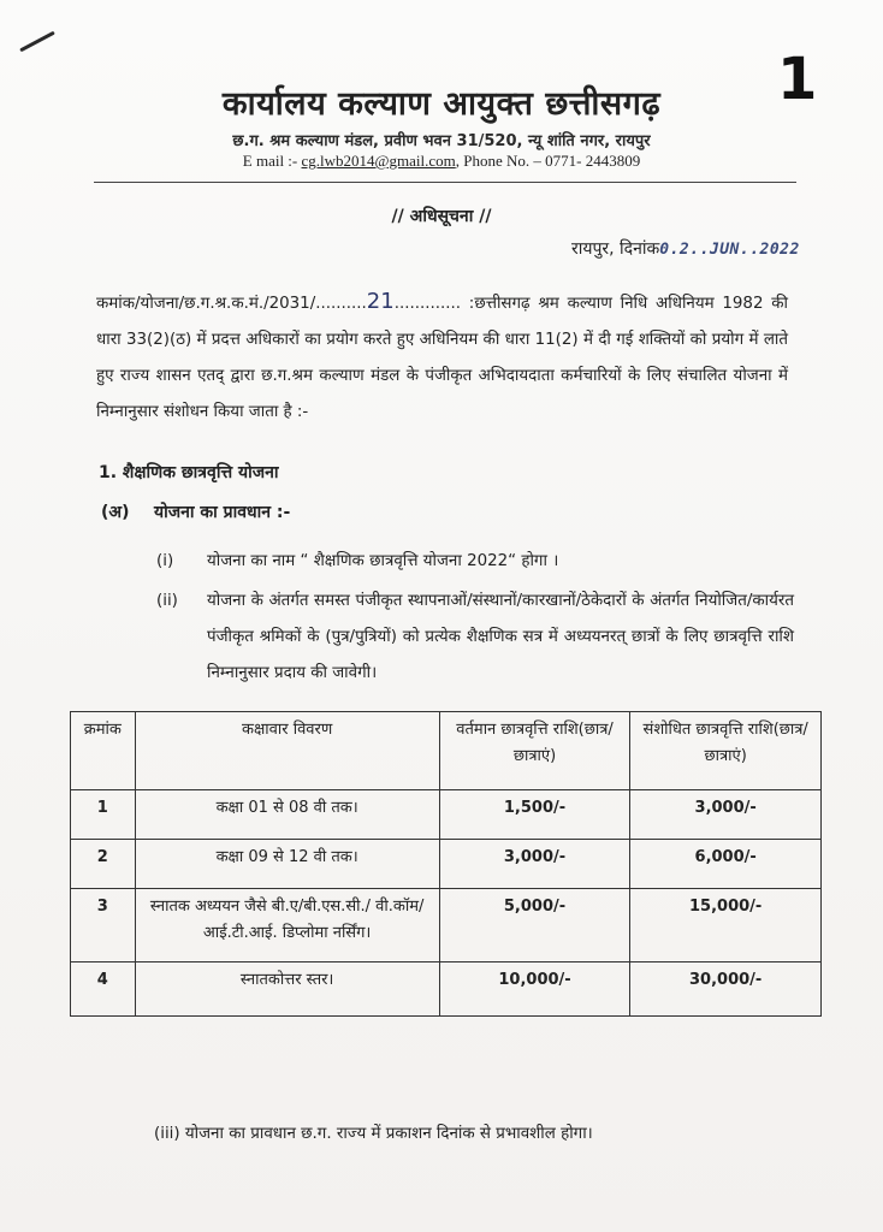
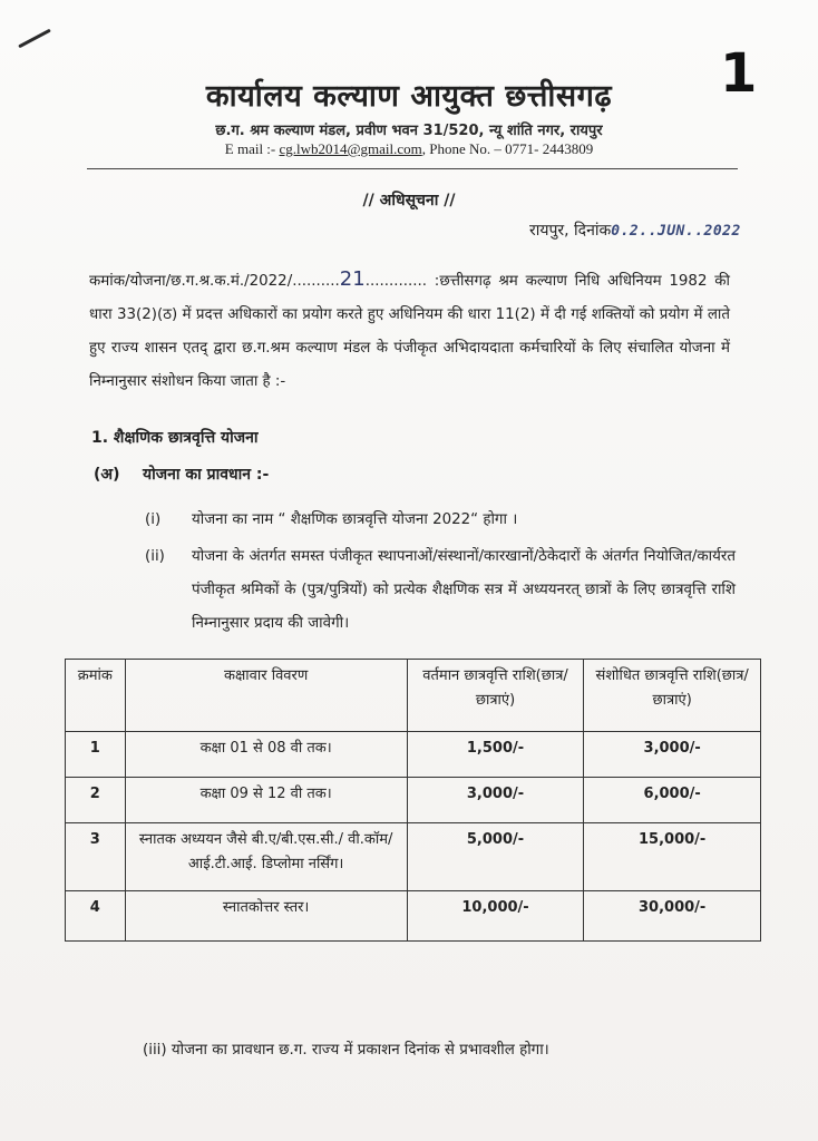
  1
  कार्यालय कल्याण आयुक्त छत्तीसगढ़
  छ.ग. श्रम कल्याण मंडल, प्रवीण भवन 31/520, न्यू शांति नगर, रायपुर
  E mail :- cg.lwb2014@gmail.com, Phone No. – 0771- 2443809
  // अधिसूचना //
  रायपुर, दिनांक0.2..JUN..2022
- कमांक/योजना/छ.ग.श्र.क.मं./2031/..........21............. :छत्तीसगढ़ श्रम कल्याण निधि अधिनियम 1982 की धारा 33(2)(ठ) में प्रदत्त अधिकारों का प्रयोग करते हुए अधिनियम की धारा 11(2) में दी गई शक्तियों को प्रयोग में लाते हुए राज्य शासन एतद् द्वारा छ.ग.श्रम कल्याण मंडल के पंजीकृत अभिदायदाता कर्मचारियों के लिए संचालित योजना में निम्नानुसार संशोधन किया जाता है :-
+ कमांक/योजना/छ.ग.श्र.क.मं./2022/..........21............. :छत्तीसगढ़ श्रम कल्याण निधि अधिनियम 1982 की धारा 33(2)(ठ) में प्रदत्त अधिकारों का प्रयोग करते हुए अधिनियम की धारा 11(2) में दी गई शक्तियों को प्रयोग में लाते हुए राज्य शासन एतद् द्वारा छ.ग.श्रम कल्याण मंडल के पंजीकृत अभिदायदाता कर्मचारियों के लिए संचालित योजना में निम्नानुसार संशोधन किया जाता है :-
  1. शैक्षणिक छात्रवृत्ति योजना
  (अ) योजना का प्रावधान :-
  (i) योजना का नाम “ शैक्षणिक छात्रवृत्ति योजना 2022“ होगा ।
  (ii)
  योजना के अंतर्गत समस्त पंजीकृत स्थापनाओं/संस्थानों/कारखानों/ठेकेदारों के अंतर्गत नियोजित/कार्यरत पंजीकृत श्रमिकों के (पुत्र/पुत्रियों) को प्रत्येक शैक्षणिक सत्र में अध्ययनरत् छात्रों के लिए छात्रवृत्ति राशि निम्नानुसार प्रदाय की जावेगी।
  क्रमांक	कक्षावार विवरण	वर्तमान छात्रवृत्ति राशि(छात्र/छात्राएं)	संशोधित छात्रवृत्ति राशि(छात्र/छात्राएं)
  1	कक्षा 01 से 08 वी तक।	1,500/-	3,000/-
  2	कक्षा 09 से 12 वी तक।	3,000/-	6,000/-
  3	स्नातक अध्ययन जैसे बी.ए/बी.एस.सी./ वी.कॉम/ आई.टी.आई. डिप्लोमा नर्सिंग।	5,000/-	15,000/-
  4	स्नातकोत्तर स्तर।	10,000/-	30,000/-
  (iii) योजना का प्रावधान छ.ग. राज्य में प्रकाशन दिनांक से प्रभावशील होगा।
